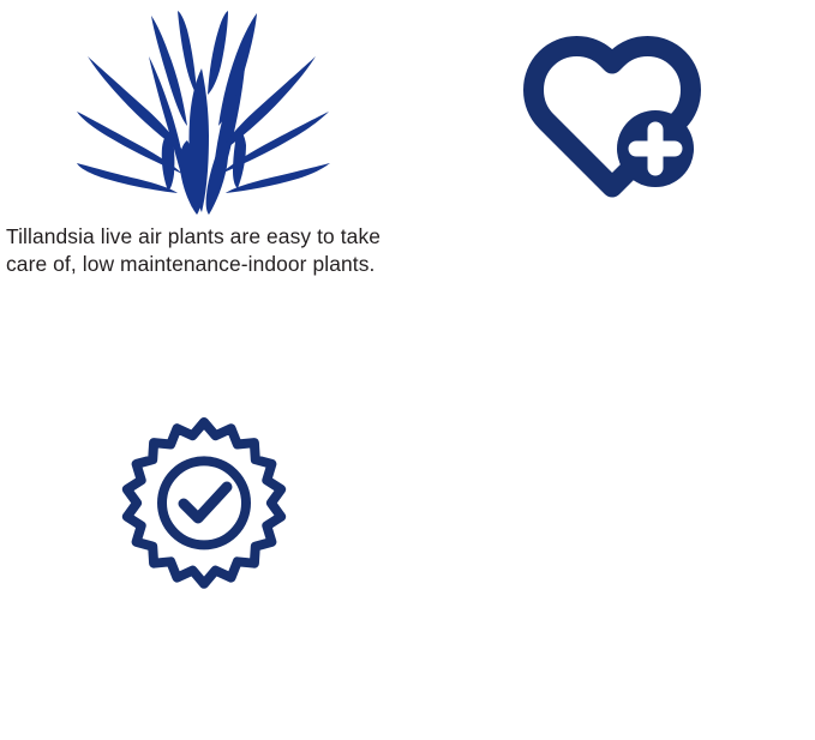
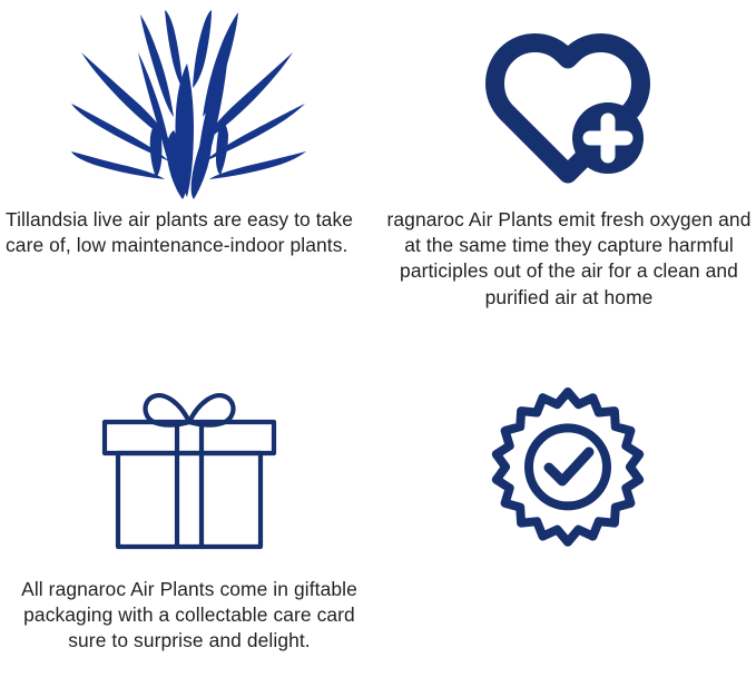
  Tillandsia live air plants are easy to take care of, low maintenance-indoor plants.
+ ragnaroc Air Plants emit fresh oxygen and at the same time they capture harmful participles out of the air for a clean and purified air at home
+ All ragnaroc Air Plants come in giftable packaging with a collectable care card sure to surprise and delight.
